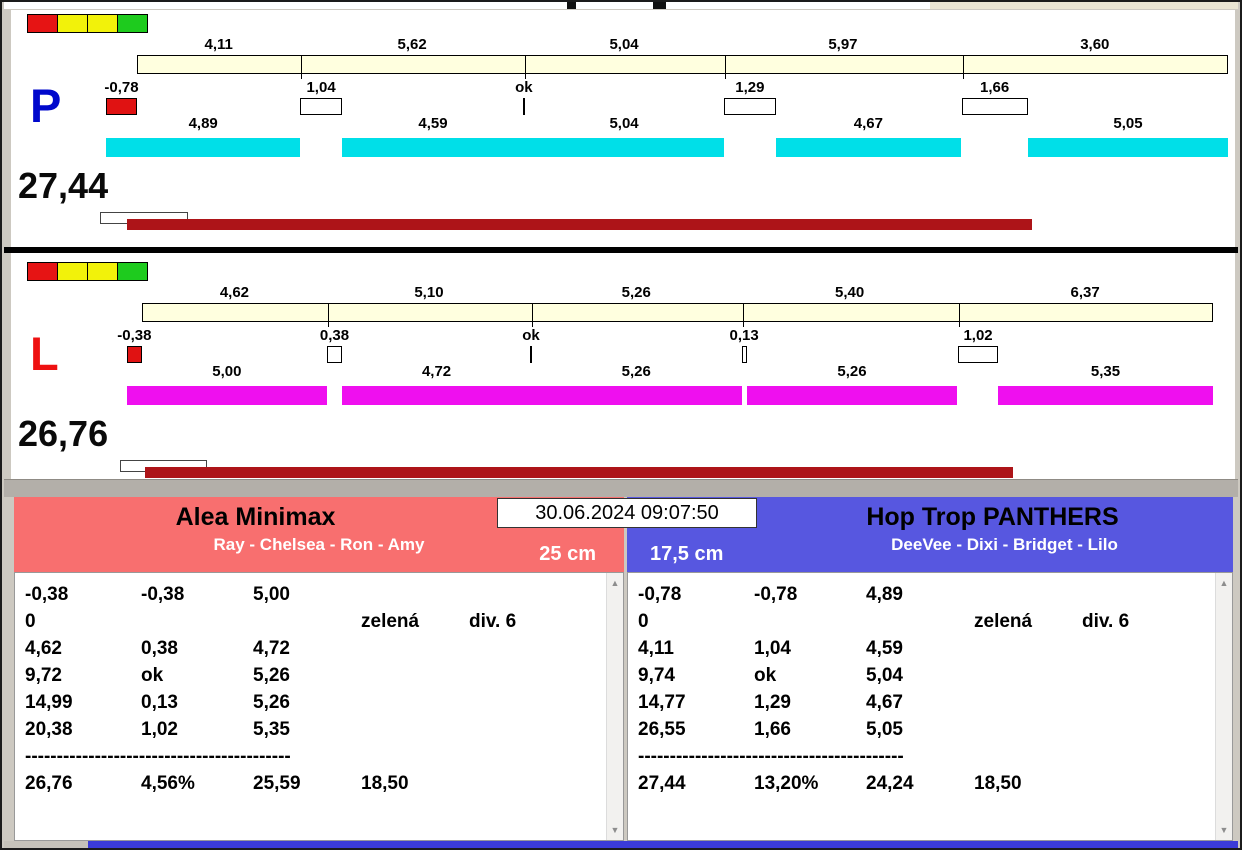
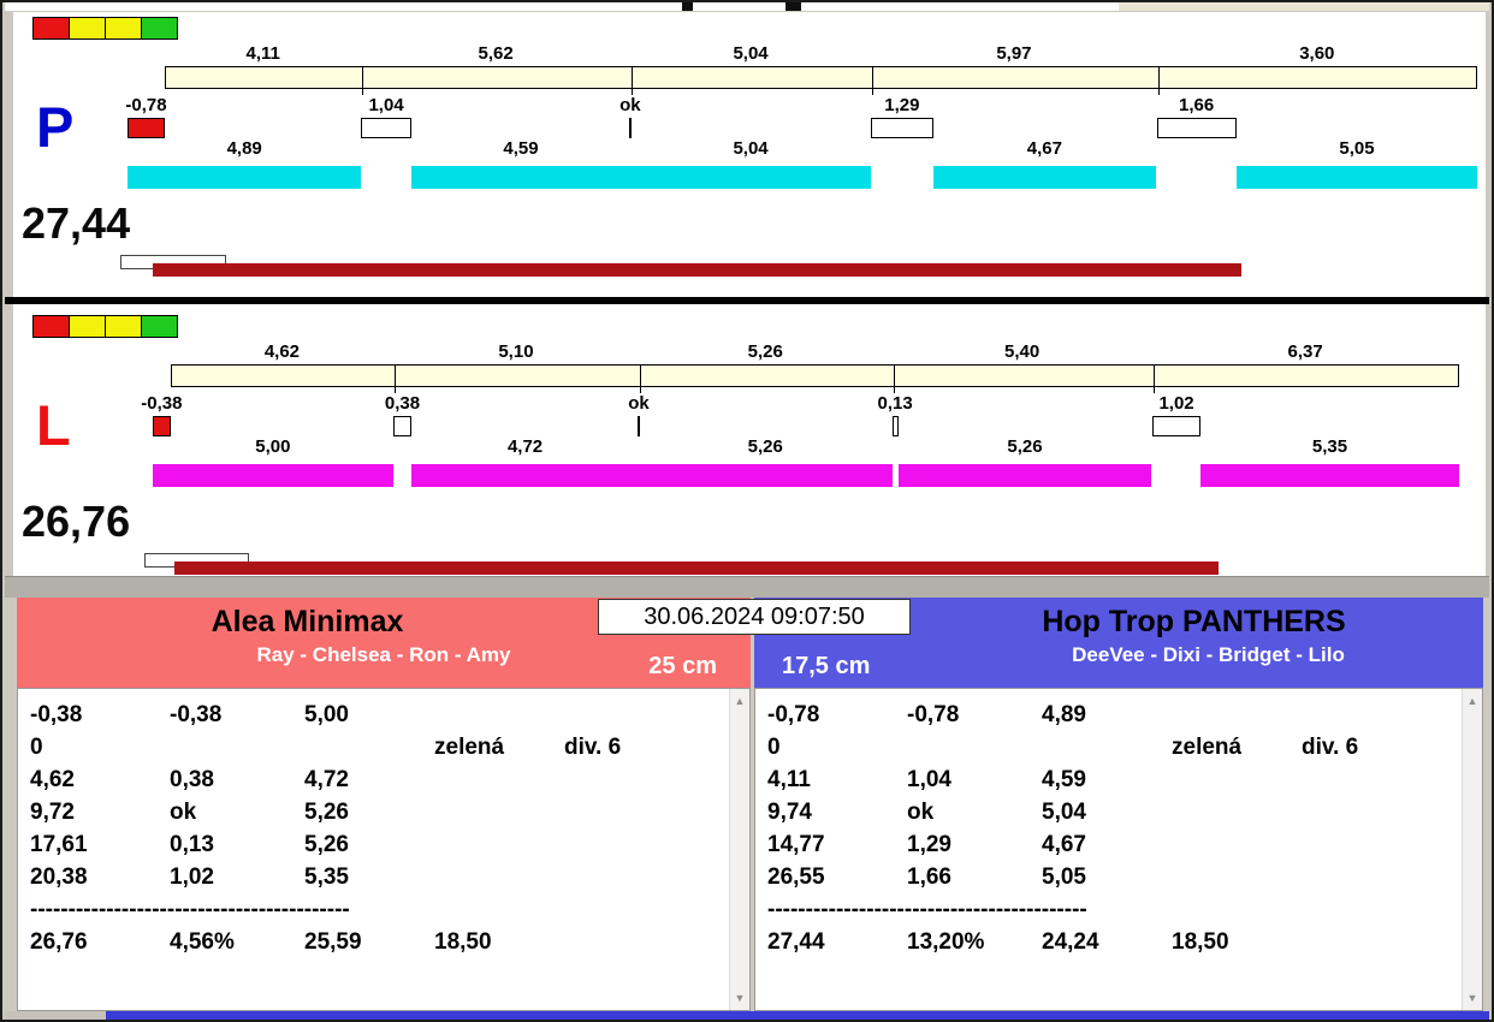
  P
  4,11
  5,62
  5,04
  5,97
  3,60
  -0,78
  1,04
  ok
  1,29
  1,66
  4,89
  4,59
  5,04
  4,67
  5,05
  27,44
  L
  4,62
  5,10
  5,26
  5,40
  6,37
  -0,38
  0,38
  ok
  0,13
  1,02
  5,00
  4,72
  5,26
  5,26
  5,35
  26,76
  Alea Minimax
  Ray - Chelsea - Ron - Amy
  25 cm
  Hop Trop PANTHERS
  DeeVee - Dixi - Bridget - Lilo
  17,5 cm
  30.06.2024 09:07:50
  -0,38
  -0,38
  5,00
  0
  zelená
  div. 6
  4,62
  0,38
  4,72
  9,72
  ok
  5,26
- 14,99
+ 17,61
  0,13
  5,26
  20,38
  1,02
  5,35
  ------------------------------------------
  26,76
  4,56%
  25,59
  18,50
  ▲
  ▼
  -0,78
  -0,78
  4,89
  0
  zelená
  div. 6
  4,11
  1,04
  4,59
  9,74
  ok
  5,04
  14,77
  1,29
  4,67
  26,55
  1,66
  5,05
  ------------------------------------------
  27,44
  13,20%
  24,24
  18,50
  ▲
  ▼
